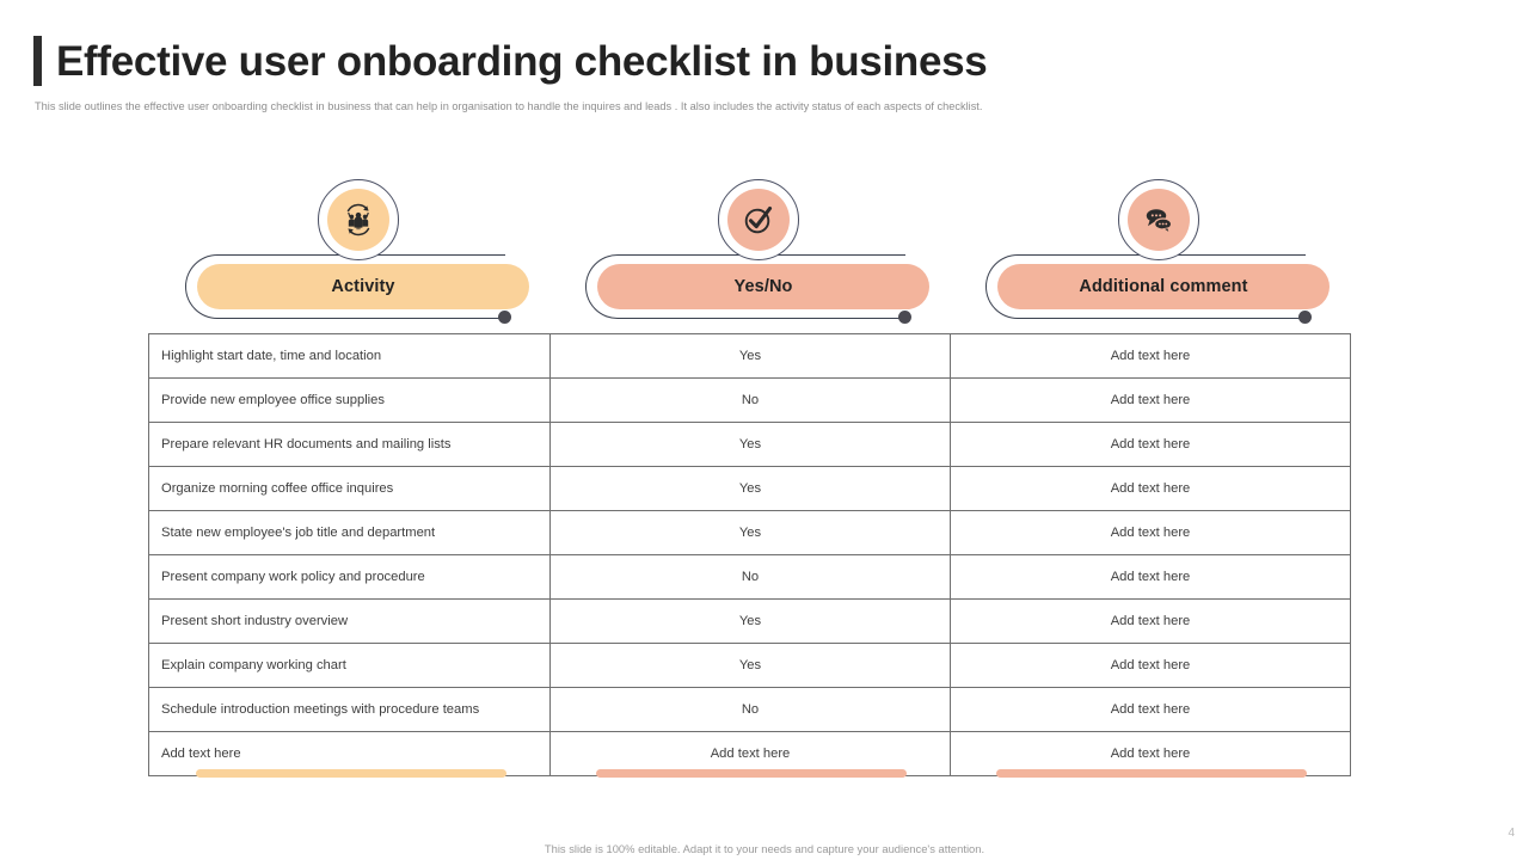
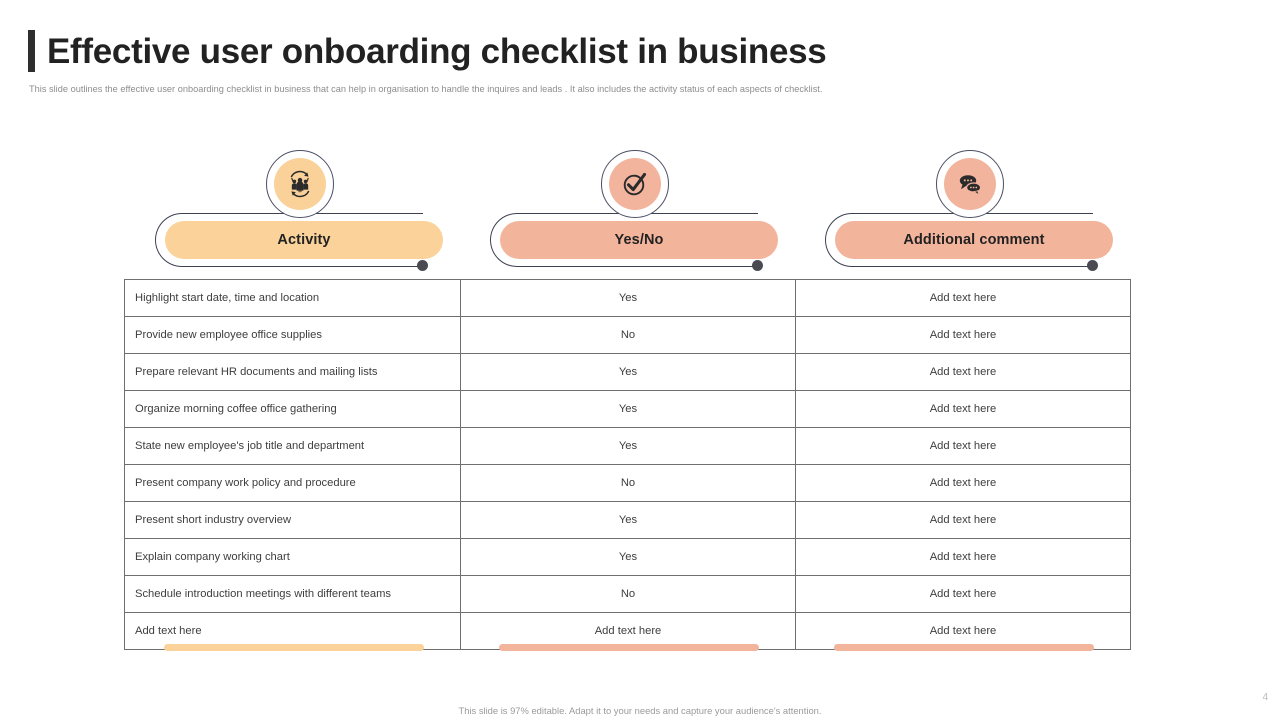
  Effective user onboarding checklist in business
  This slide outlines the effective user onboarding checklist in business that can help in organisation to handle the inquires and leads . It also includes the activity status of each aspects of checklist.
  Activity
  Yes/No
  Additional comment
  Highlight start date, time and location	Yes	Add text here
  Provide new employee office supplies	No	Add text here
  Prepare relevant HR documents and mailing lists	Yes	Add text here
- Organize morning coffee office inquires	Yes	Add text here
+ Organize morning coffee office gathering	Yes	Add text here
  State new employee's job title and department	Yes	Add text here
  Present company work policy and procedure	No	Add text here
  Present short industry overview	Yes	Add text here
  Explain company working chart	Yes	Add text here
- Schedule introduction meetings with procedure teams	No	Add text here
+ Schedule introduction meetings with different teams	No	Add text here
  Add text here	Add text here	Add text here
- This slide is 100% editable. Adapt it to your needs and capture your audience's attention.
+ This slide is 97% editable. Adapt it to your needs and capture your audience's attention.
  4
